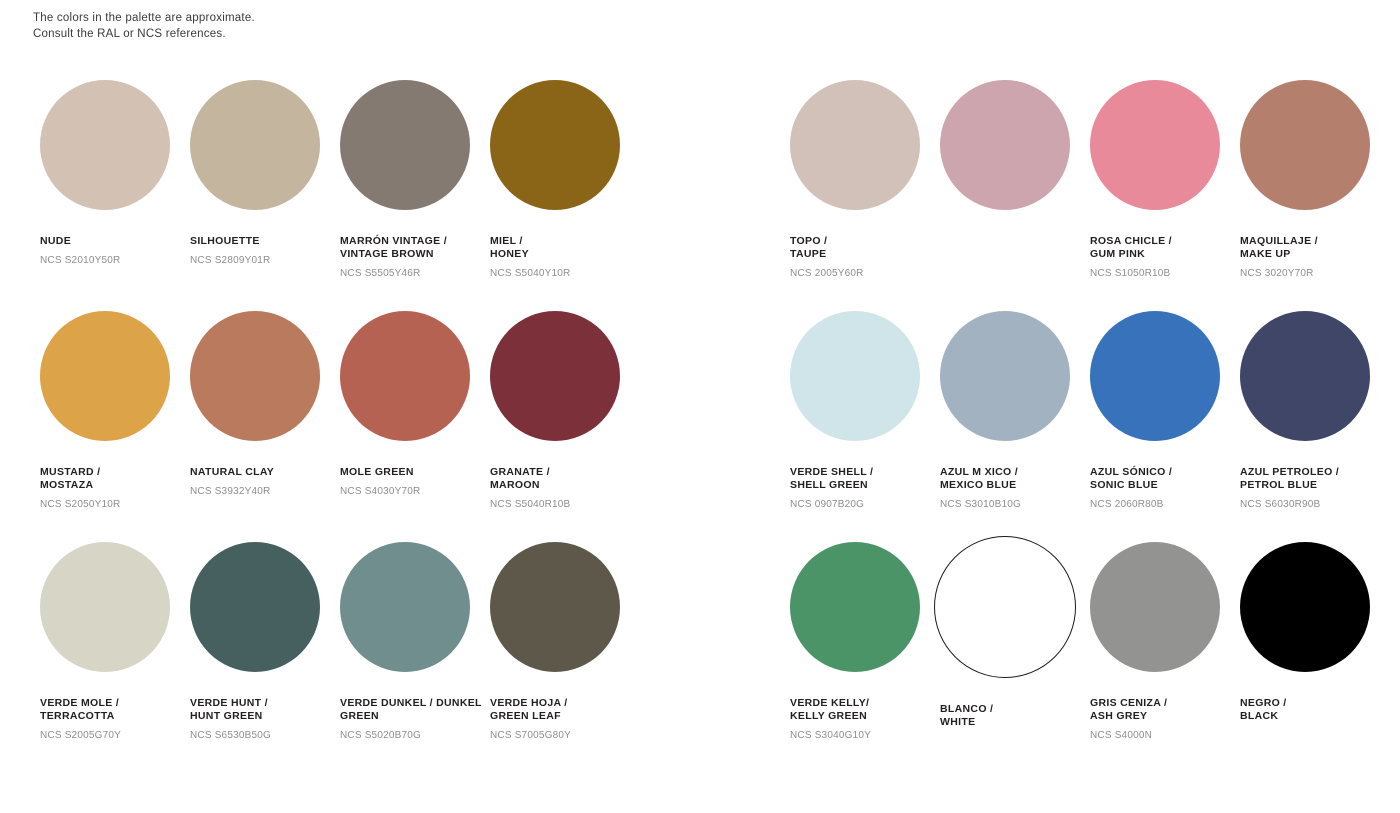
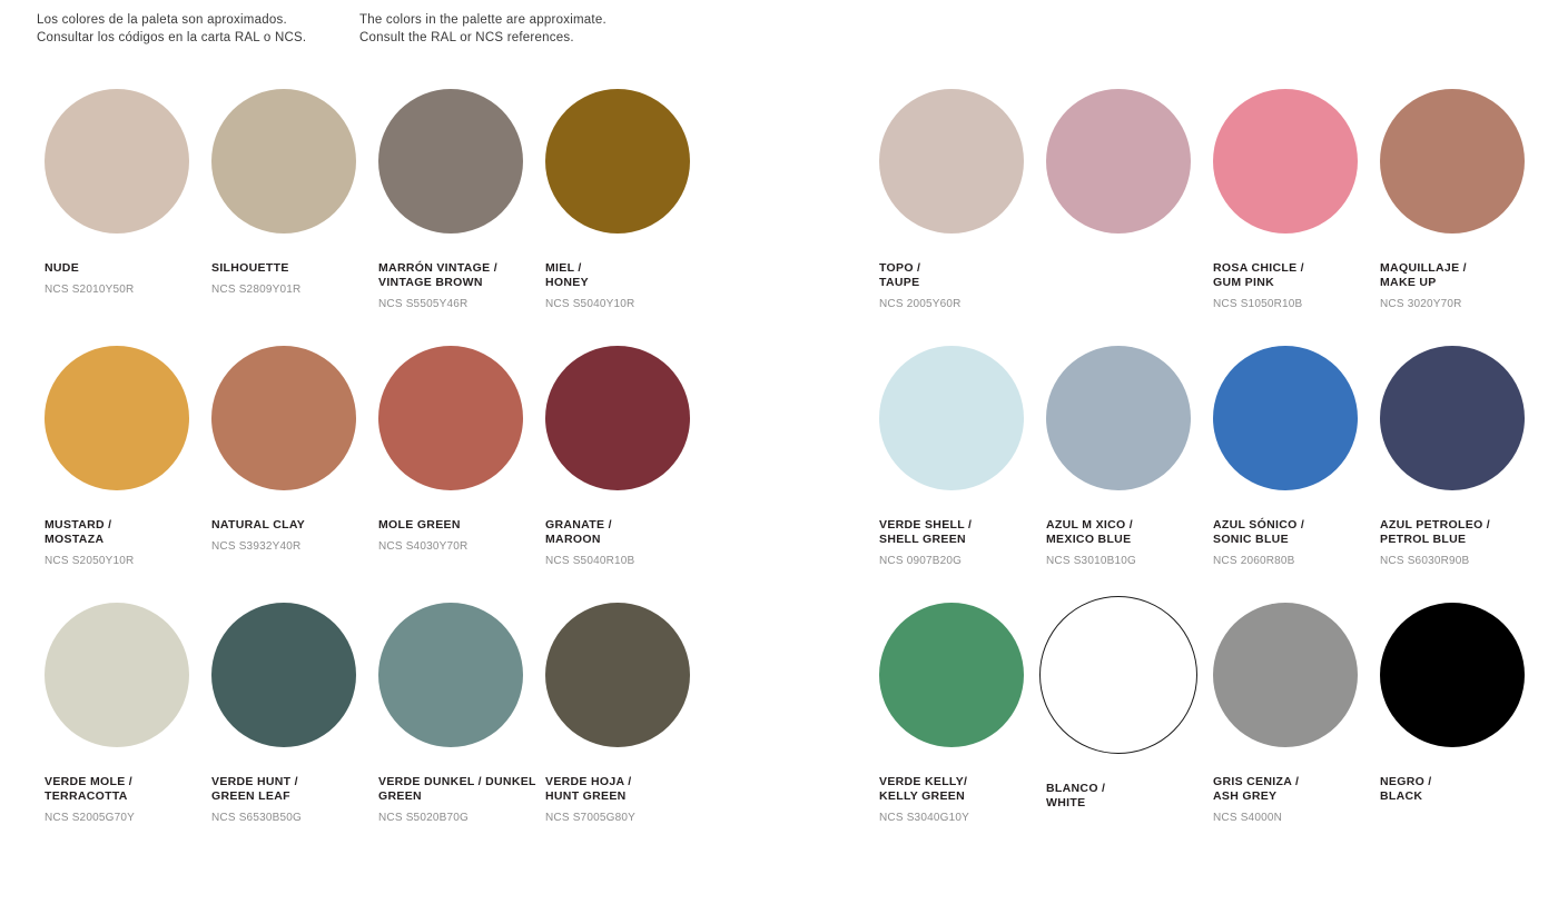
+ Los colores de la paleta son aproximados.
+ Consultar los códigos en la carta RAL o NCS.
  The colors in the palette are approximate.
  Consult the RAL or NCS references.
  NUDE
  NCS S2010Y50R
  SILHOUETTE
  NCS S2809Y01R
  MARRÓN VINTAGE /
  VINTAGE BROWN
  NCS S5505Y46R
  MIEL /
  HONEY
  NCS S5040Y10R
  TOPO /
  TAUPE
  NCS 2005Y60R
  ROSA CHICLE /
  GUM PINK
  NCS S1050R10B
  MAQUILLAJE /
  MAKE UP
  NCS 3020Y70R
  MUSTARD /
  MOSTAZA
  NCS S2050Y10R
  NATURAL CLAY
  NCS S3932Y40R
  MOLE GREEN
  NCS S4030Y70R
  GRANATE /
  MAROON
  NCS S5040R10B
  VERDE SHELL /
  SHELL GREEN
  NCS 0907B20G
  AZUL M XICO /
  MEXICO BLUE
  NCS S3010B10G
  AZUL SÓNICO /
  SONIC BLUE
  NCS 2060R80B
  AZUL PETROLEO /
  PETROL BLUE
  NCS S6030R90B
  VERDE MOLE /
  TERRACOTTA
  NCS S2005G70Y
  VERDE HUNT /
- HUNT GREEN
+ GREEN LEAF
  NCS S6530B50G
  VERDE DUNKEL / DUNKEL
  GREEN
  NCS S5020B70G
  VERDE HOJA /
- GREEN LEAF
+ HUNT GREEN
  NCS S7005G80Y
  VERDE KELLY/
  KELLY GREEN
  NCS S3040G10Y
  BLANCO /
  WHITE
  GRIS CENIZA /
  ASH GREY
  NCS S4000N
  NEGRO /
  BLACK
